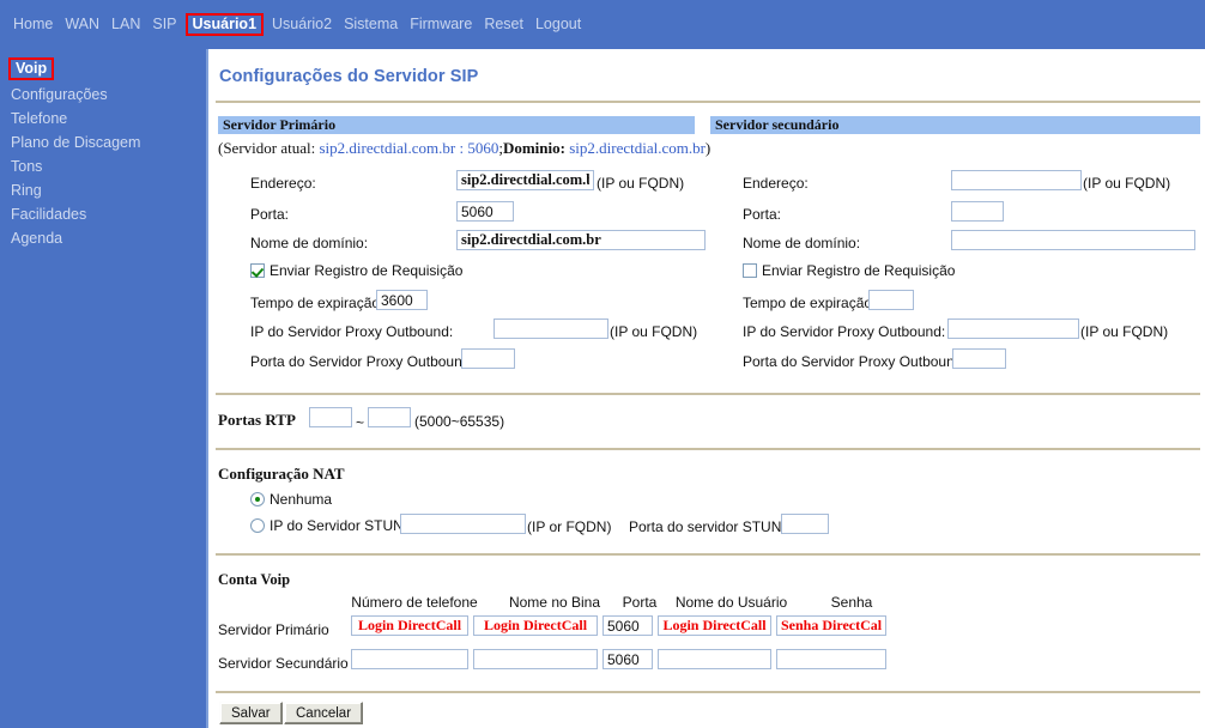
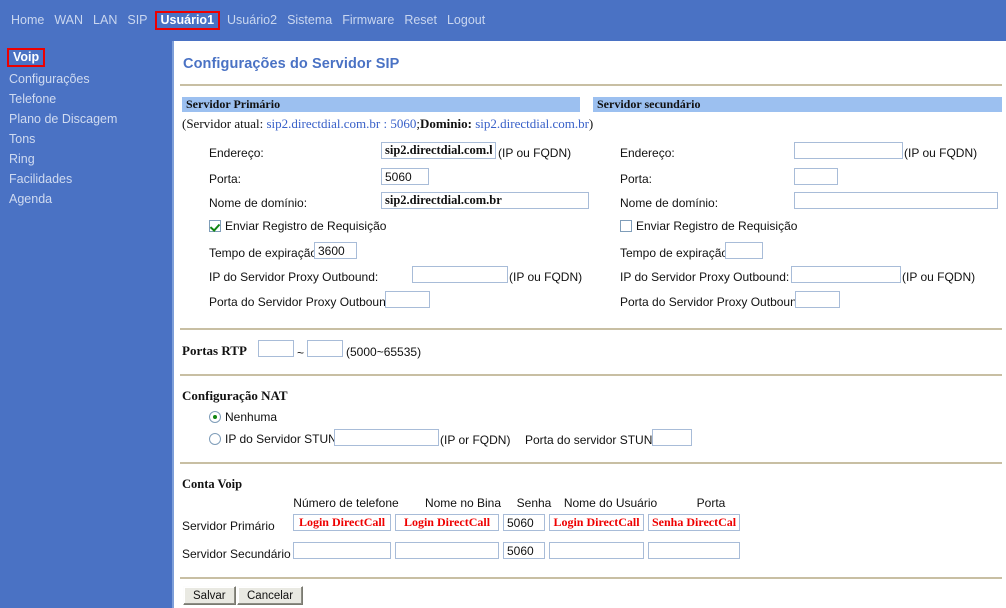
  Home
  WAN
  LAN
  SIP
  Usuário1
  Usuário2
  Sistema
  Firmware
  Reset
  Logout
  Voip
  Configurações
  Telefone
  Plano de Discagem
  Tons
  Ring
  Facilidades
  Agenda
  Configurações do Servidor SIP
  Servidor Primário
  (Servidor atual: sip2.directdial.com.br : 5060;Dominio: sip2.directdial.com.br)
  Endereço:
  sip2.directdial.com.
  (IP ou FQDN)
  Porta:
  5060
  Nome de domínio:
  sip2.directdial.com.br
  Enviar Registro de Requisição
  Tempo de expiraçã
  3600
  IP do Servidor Proxy Outbound:
  (IP ou FQDN)
  Porta do Servidor Proxy Outboun
  Servidor secundário
  Endereço:
  (IP ou FQDN)
  Porta:
  Nome de domínio:
  Enviar Registro de Requisição
  Tempo de expiraçã
  IP do Servidor Proxy Outbound:
  (IP ou FQDN)
  Porta do Servidor Proxy Outboun
  Portas RTP
  ~
  (5000~65535)
  Configuração NAT
  Nenhuma
  IP do Servidor STUN
  (IP or FQDN)
  Porta do servidor STUN
  Conta Voip
  Número de telefone
  Nome no Bina
- Porta
+ Senha
  Nome do Usuário
- Senha
+ Porta
  Servidor Primário
  Login DirectCall
  Login DirectCall
  5060
  Login DirectCall
  Senha DirectCal
  Servidor Secundário
  5060
  Salvar
  Cancelar
